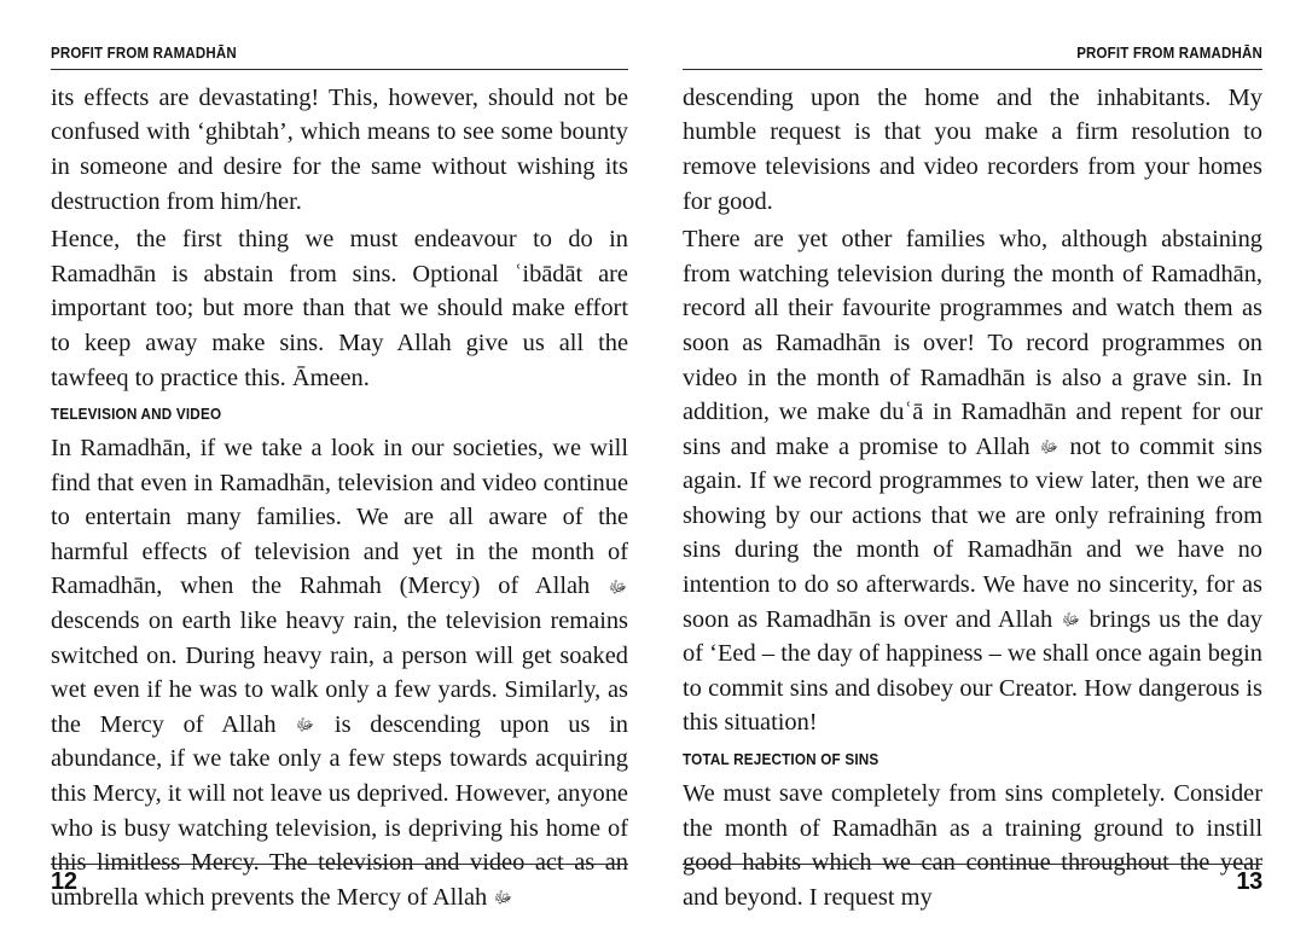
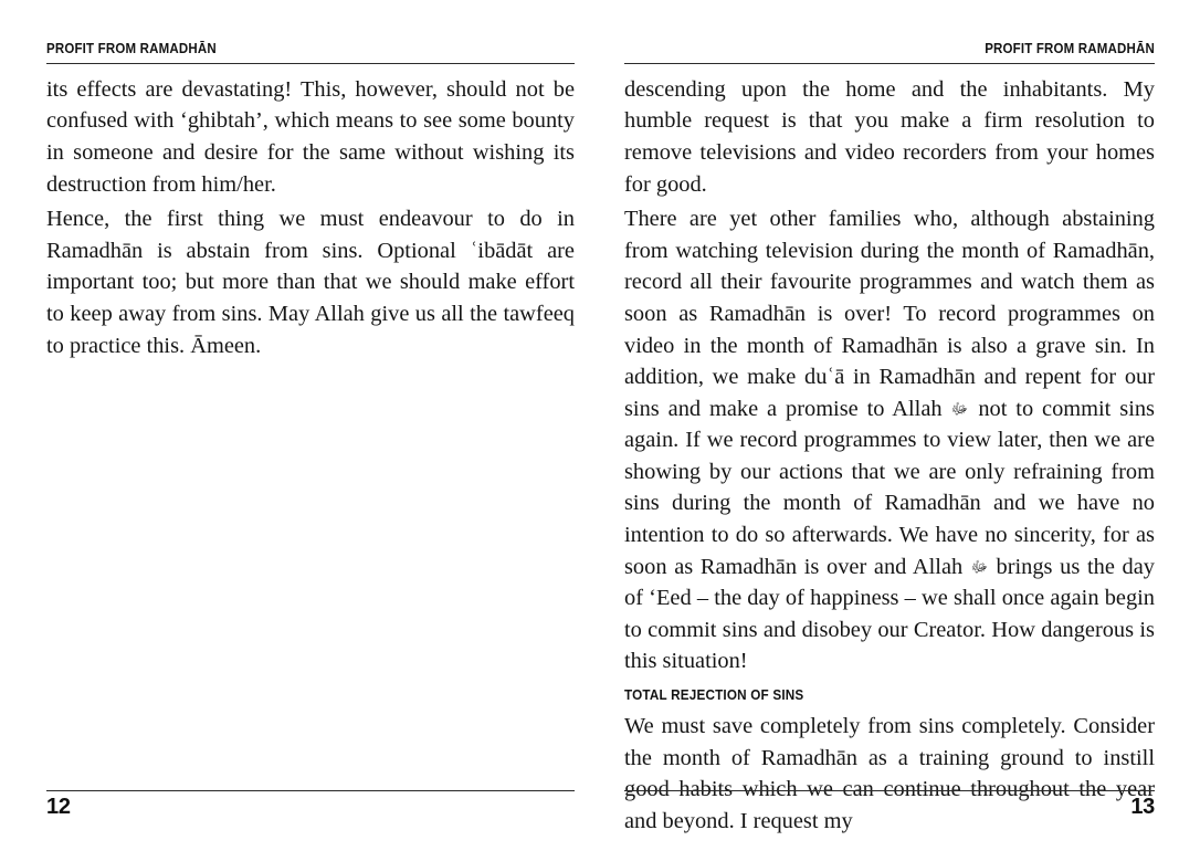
  PROFIT FROM RAMADHĀN
  its effects are devastating! This, however, should not be confused with ‘ghibtah’, which means to see some bounty in someone and desire for the same without wishing its destruction from him/her.
- Hence, the first thing we must endeavour to do in Ramadhān is abstain from sins. Optional ʿibādāt are important too; but more than that we should make effort to keep away make sins. May Allah give us all the tawfeeq to practice this. Āmeen.
+ Hence, the first thing we must endeavour to do in Ramadhān is abstain from sins. Optional ʿibādāt are important too; but more than that we should make effort to keep away from sins. May Allah give us all the tawfeeq to practice this. Āmeen.
- TELEVISION AND VIDEO
- In Ramadhān, if we take a look in our societies, we will find that even in Ramadhān, television and video continue to entertain many families. We are all aware of the harmful effects of television and yet in the month of Ramadhān, when the Rahmah (Mercy) of Allah ﷻ descends on earth like heavy rain, the television remains switched on. During heavy rain, a person will get soaked wet even if he was to walk only a few yards. Similarly, as the Mercy of Allah ﷻ is descending upon us in abundance, if we take only a few steps towards acquiring this Mercy, it will not leave us deprived. However, anyone who is busy watching television, is depriving his home of this limitless Mercy. The television and video act as an umbrella which prevents the Mercy of Allah ﷻ
  12
  PROFIT FROM RAMADHĀN
  descending upon the home and the inhabitants. My humble request is that you make a firm resolution to remove televisions and video recorders from your homes for good.
  There are yet other families who, although abstaining from watching television during the month of Ramadhān, record all their favourite programmes and watch them as soon as Ramadhān is over! To record programmes on video in the month of Ramadhān is also a grave sin. In addition, we make duʿā in Ramadhān and repent for our sins and make a promise to Allah ﷻ not to commit sins again. If we record programmes to view later, then we are showing by our actions that we are only refraining from sins during the month of Ramadhān and we have no intention to do so afterwards. We have no sincerity, for as soon as Ramadhān is over and Allah ﷻ brings us the day of ‘Eed – the day of happiness – we shall once again begin to commit sins and disobey our Creator. How dangerous is this situation!
  TOTAL REJECTION OF SINS
  We must save completely from sins completely. Consider the month of Ramadhān as a training ground to instill good habits which we can continue throughout the year and beyond. I request my
  13
